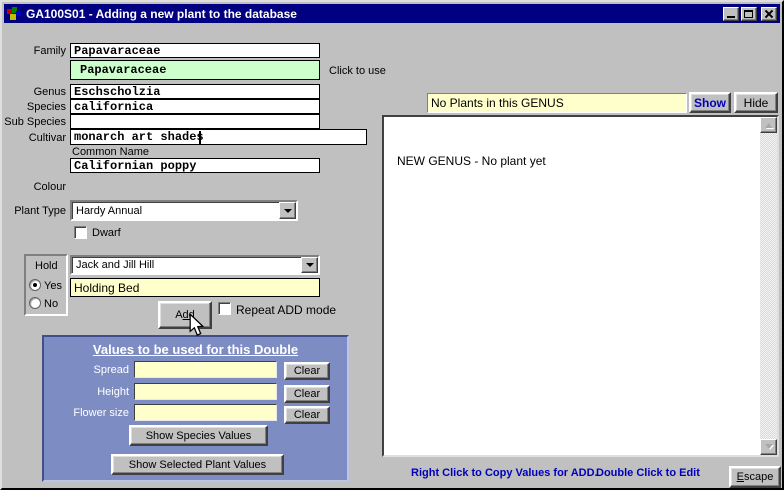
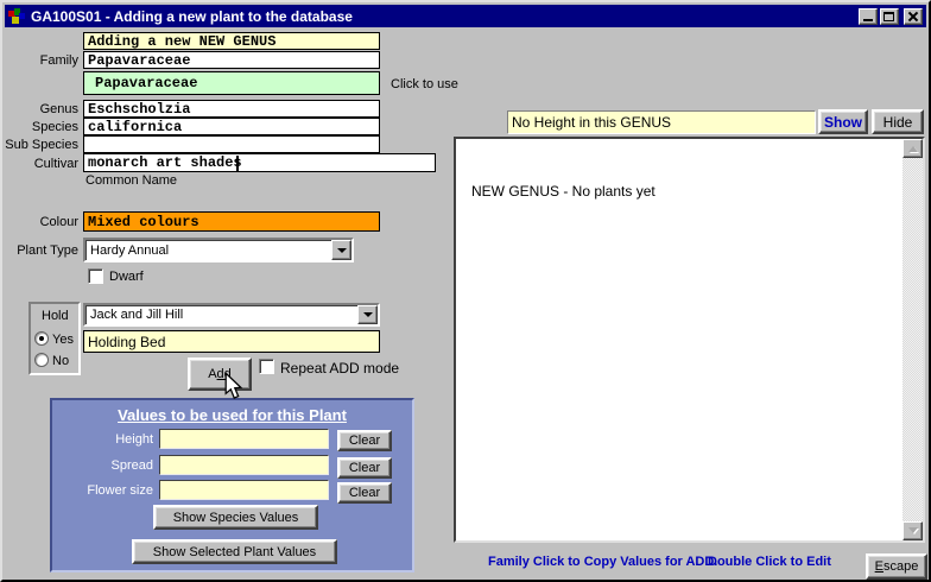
  GA100S01 - Adding a new plant to the database
+ Adding a new NEW GENUS
  Family
  Papavaraceae
  Papavaraceae
  Click to use
  Genus
  Eschscholzia
  Species
  californica
  Sub Species
  Cultivar
  monarch art shade
  Common Name
- Californian poppy
  Colour
+ Mixed colours
  Plant Type
  Hardy Annual
  Dwarf
  Hold
  Yes
  No
  Jack and Jill Hill
  Holding Bed
  Repeat ADD mode
- Values to be used for this Double
+ Values to be used for this Plant
- Spread
+ Height
  Clear
- Height
+ Spread
  Clear
  Flower size
  Clear
  Show Species Values
  Show Selected Plant Values
- No Plants in this GENUS
+ No Height in this GENUS
  Show
  Hide
- NEW GENUS - No plant yet
+ NEW GENUS - No plants yet
- Right Click to Copy Values for ADD.
+ Family Click to Copy Values for ADD.
  Double Click to Edit
  Escape
